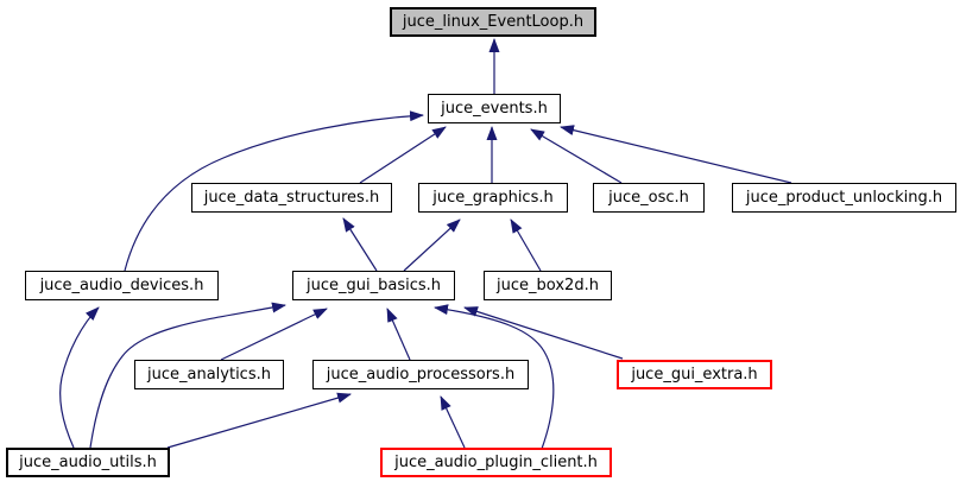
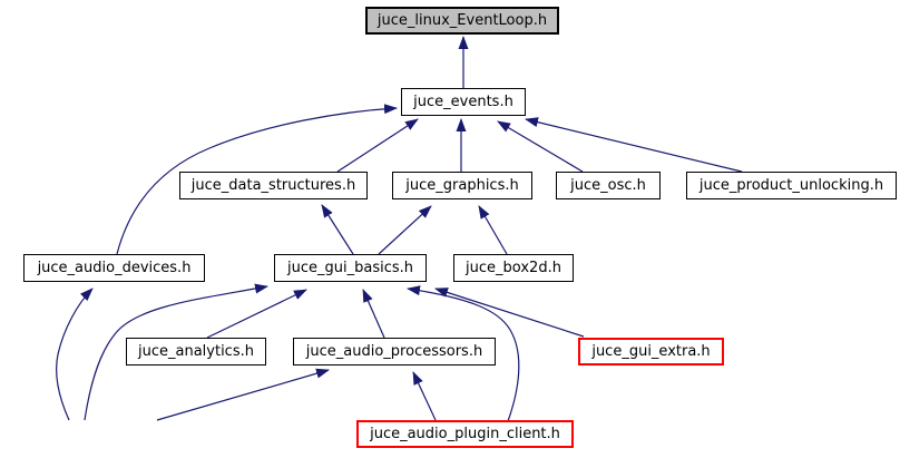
  juce_linux_EventLoop.h
  juce_events.h
  juce_data_structures.h
  juce_graphics.h
  juce_osc.h
  juce_product_unlocking.h
  juce_audio_devices.h
  juce_gui_basics.h
  juce_box2d.h
  juce_analytics.h
  juce_audio_processors.h
  juce_gui_extra.h
- juce_audio_utils.h
  juce_audio_plugin_client.h
